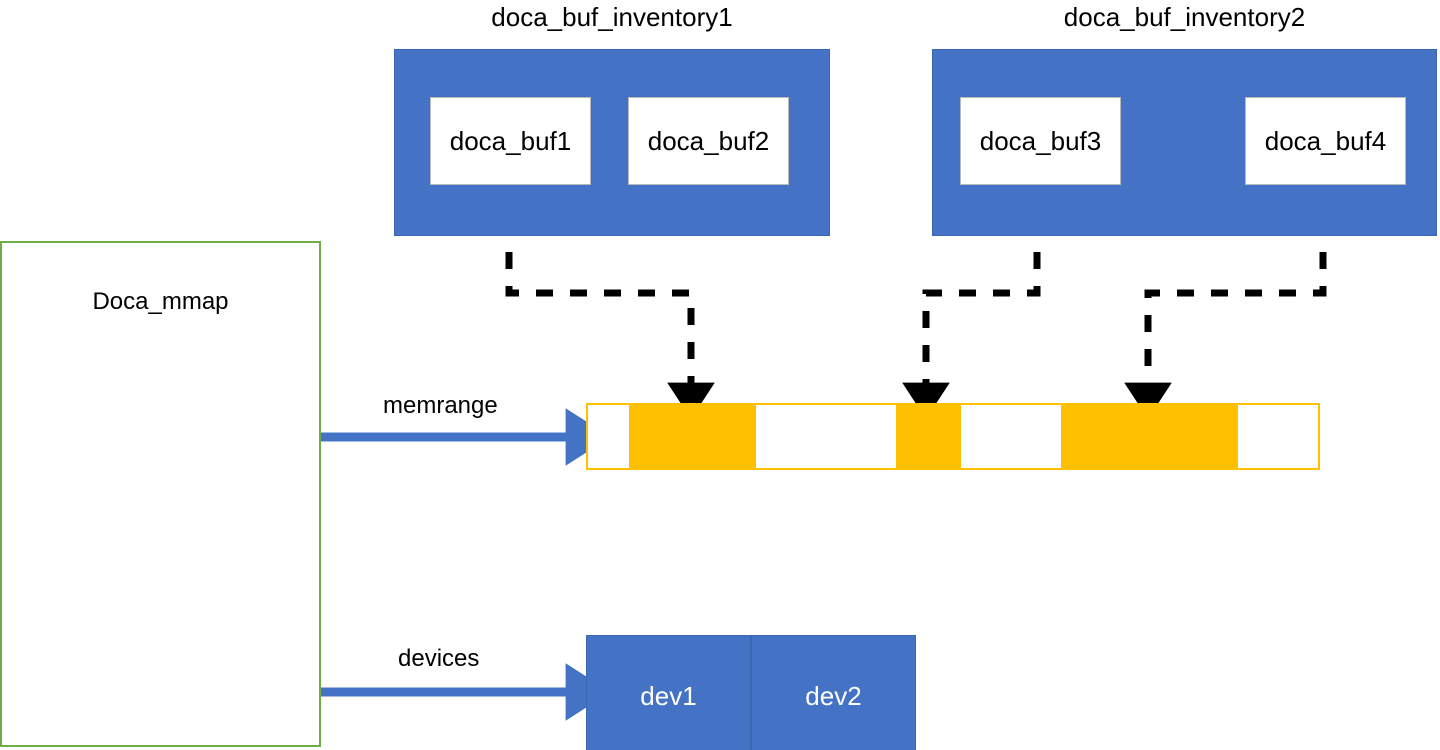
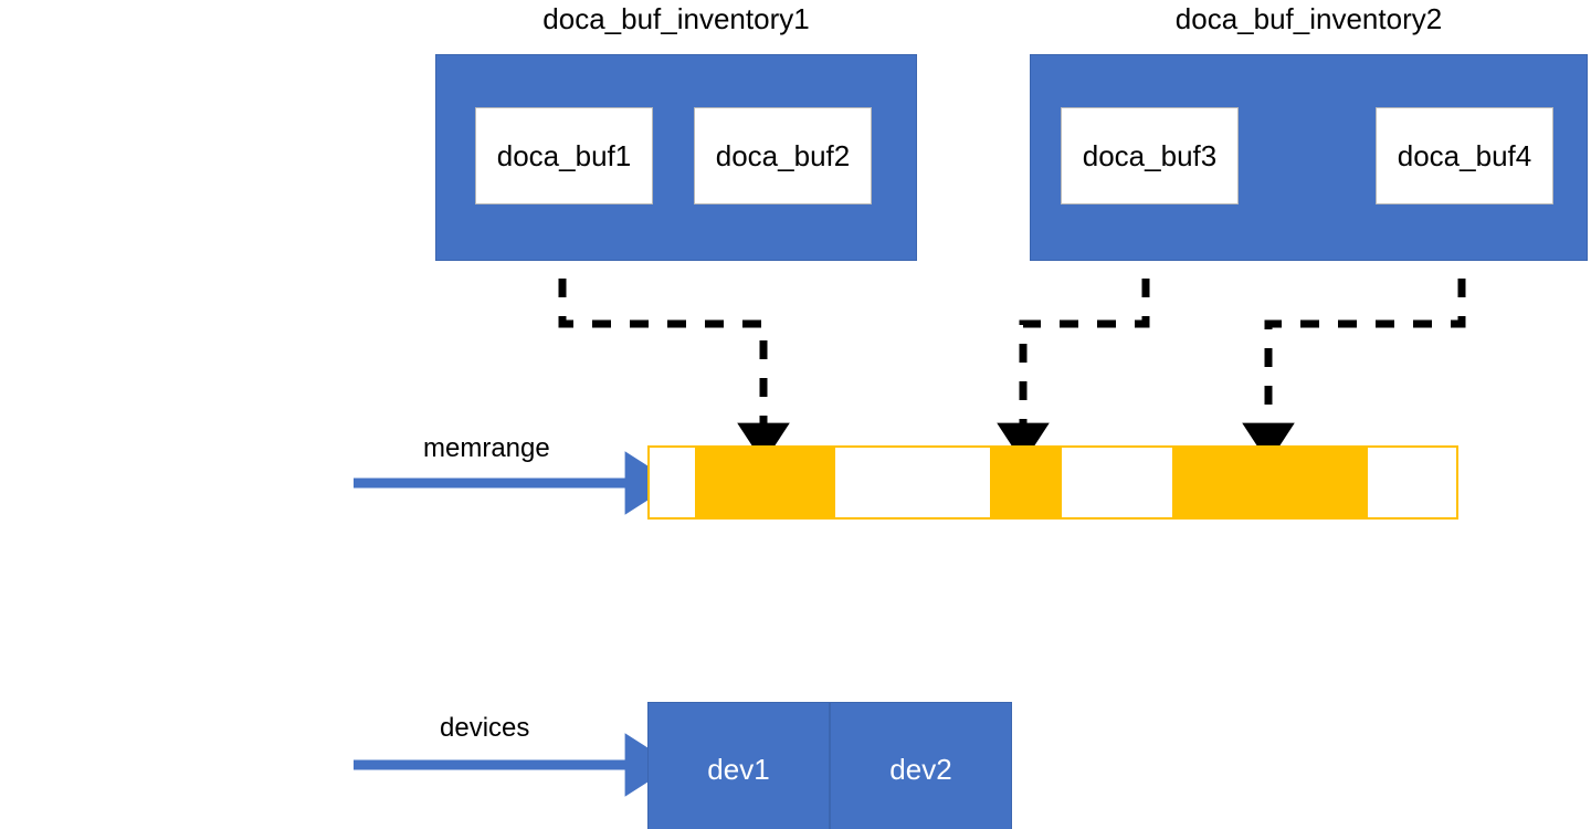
  doca_buf_inventory1
  doca_buf1
  doca_buf2
  doca_buf_inventory2
  doca_buf3
  doca_buf4
- Doca_mmap
  memrange
  devices
  dev1
  dev2
